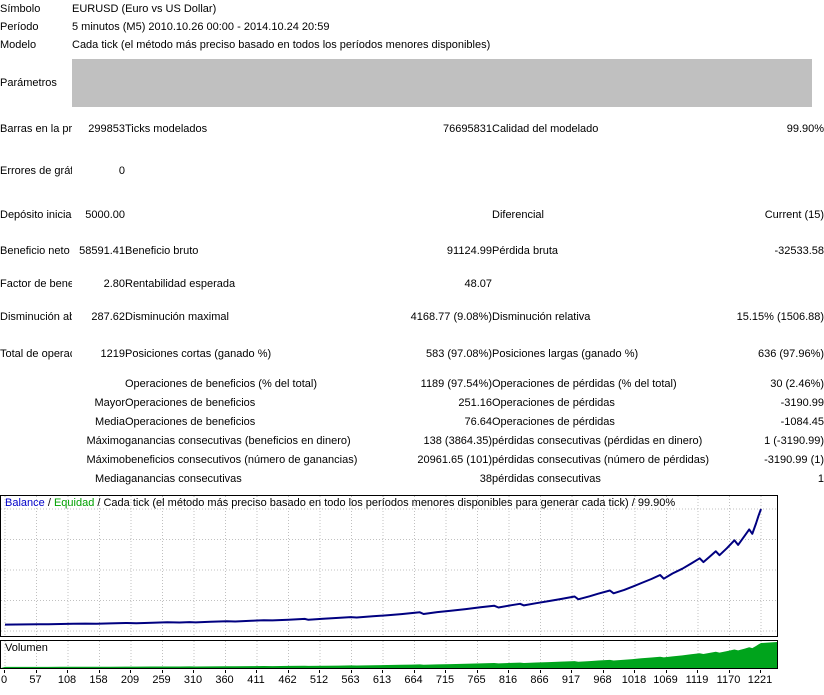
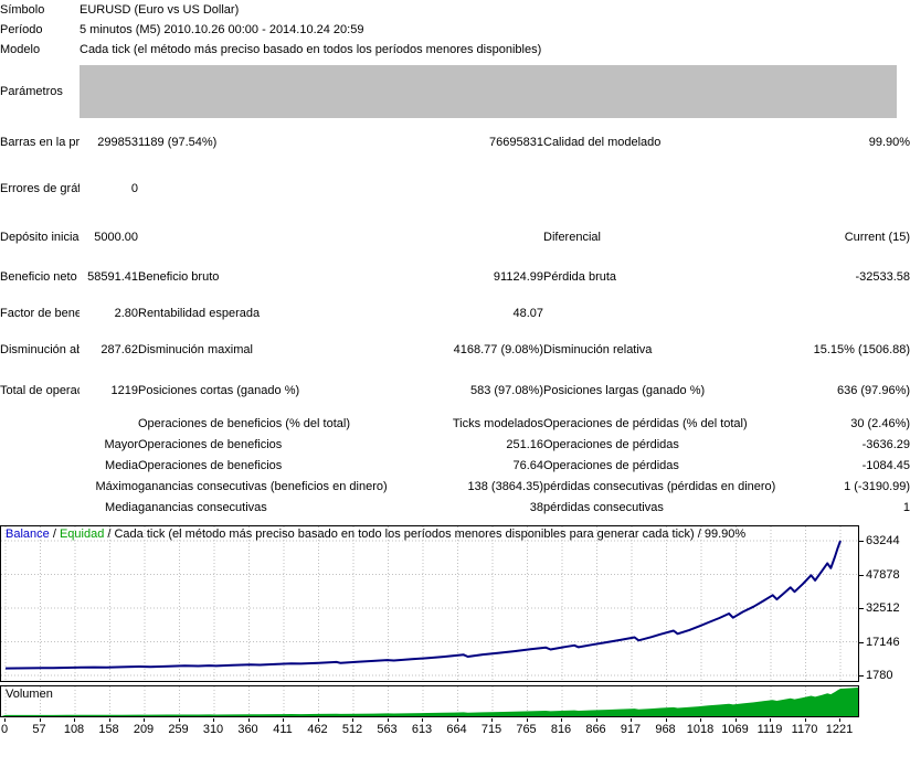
  Símbolo	EURUSD (Euro vs US Dollar)
  Período	5 minutos (M5) 2010.10.26 00:00 - 2014.10.24 20:59
  Modelo	Cada tick (el método más preciso basado en todos los períodos menores disponibles)
  Parámetros
- Barras en la pr	299853	Ticks modelados	76695831	Calidad del modelado	99.90%
+ Barras en la pr	299853	1189 (97.54%)	76695831	Calidad del modelado	99.90%
  Depósito inicia	5000.00			Diferencial	Current (15)
  Beneficio neto	58591.41	Beneficio bruto	91124.99	Pérdida bruta	-32533.58
  Factor de bene	2.80	Rentabilidad esperada	48.07
  Disminución a	287.62	Disminución maximal	4168.77 (9.08%)	Disminución relativa	15.15% (1506.88)
  Total de opera	1219	Posiciones cortas (ganado %)	583 (97.08%)	Posiciones largas (ganado %)	636 (97.96%)
- 		Operaciones de beneficios (% del total)	1189 (97.54%)	Operaciones de pérdidas (% del total)	30 (2.46%)
+ 		Operaciones de beneficios (% del total)	Ticks modelados	Operaciones de pérdidas (% del total)	30 (2.46%)
- 	Mayor	Operaciones de beneficios	251.16	Operaciones de pérdidas	-3190.99
+ 	Mayor	Operaciones de beneficios	251.16	Operaciones de pérdidas	-3636.29
  	Media	Operaciones de beneficios	76.64	Operaciones de pérdidas	-1084.45
  	Máximo	ganancias consecutivas (beneficios en dinero)	138 (3864.35)	pérdidas consecutivas (pérdidas en dinero)	1 (-3190.99)
- 	Máximo	beneficios consecutivos (número de ganancias)	20961.65 (101)	pérdidas consecutivas (número de pérdidas)	-3190.99 (1)
  	Media	ganancias consecutivas	38	pérdidas consecutivas	1
  Balance / Equidad / Cada tick (el método más preciso basado en todo los períodos menores disponibles para generar cada tick) / 99.90%
+ 63244
+ 47878
+ 32512
+ 17146
+ 1780
  Volumen
  0
  57
  108
  158
  209
  259
  310
  360
  411
  462
  512
  563
  613
  664
  715
  765
  816
  866
  917
  968
  1018
  1069
  1119
  1170
  1221
